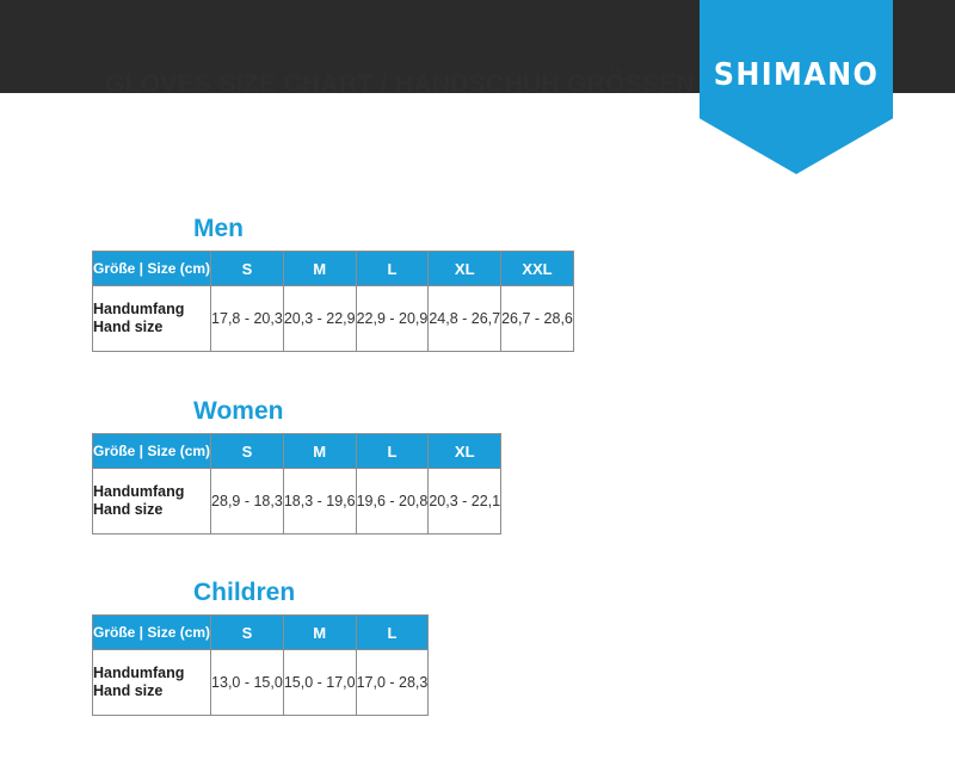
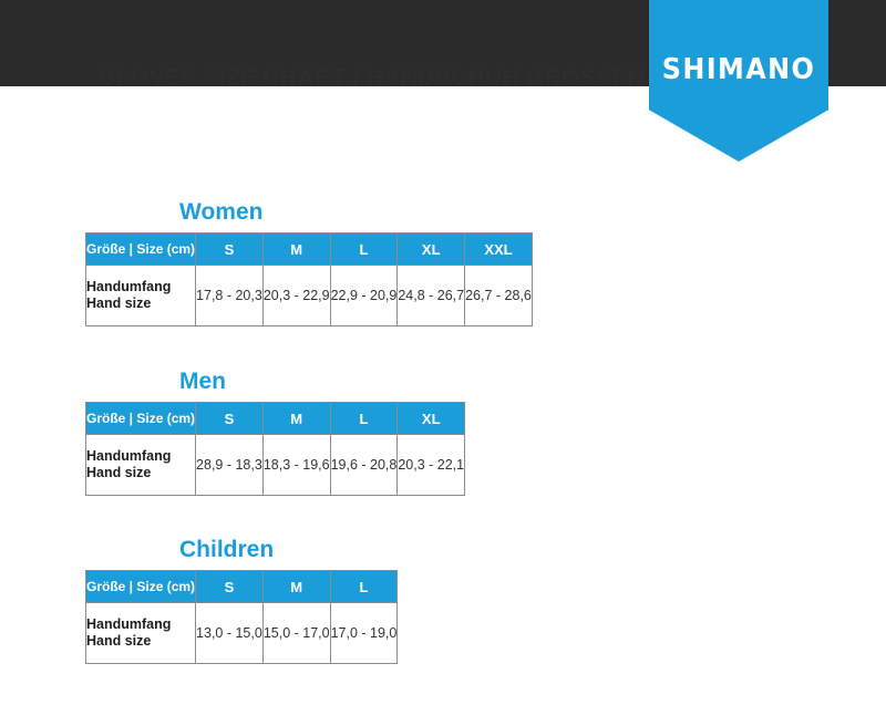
  GLOVES SIZE CHART / HANDSCHUH GRÖSSEN
  SHIMANO
- Men
+ Women
  Größe | Size (cm)	S	M	L	XL	XXL
  Handumfang Hand size	17,8 - 20,3	20,3 - 22,9	22,9 - 20,9	24,8 - 26,7	26,7 - 28,6
- Women
+ Men
  Größe | Size (cm)	S	M	L	XL
  Handumfang Hand size	28,9 - 18,3	18,3 - 19,6	19,6 - 20,8	20,3 - 22,1
  Children
  Größe | Size (cm)	S	M	L
- Handumfang Hand size	13,0 - 15,0	15,0 - 17,0	17,0 - 28,3
+ Handumfang Hand size	13,0 - 15,0	15,0 - 17,0	17,0 - 19,0
